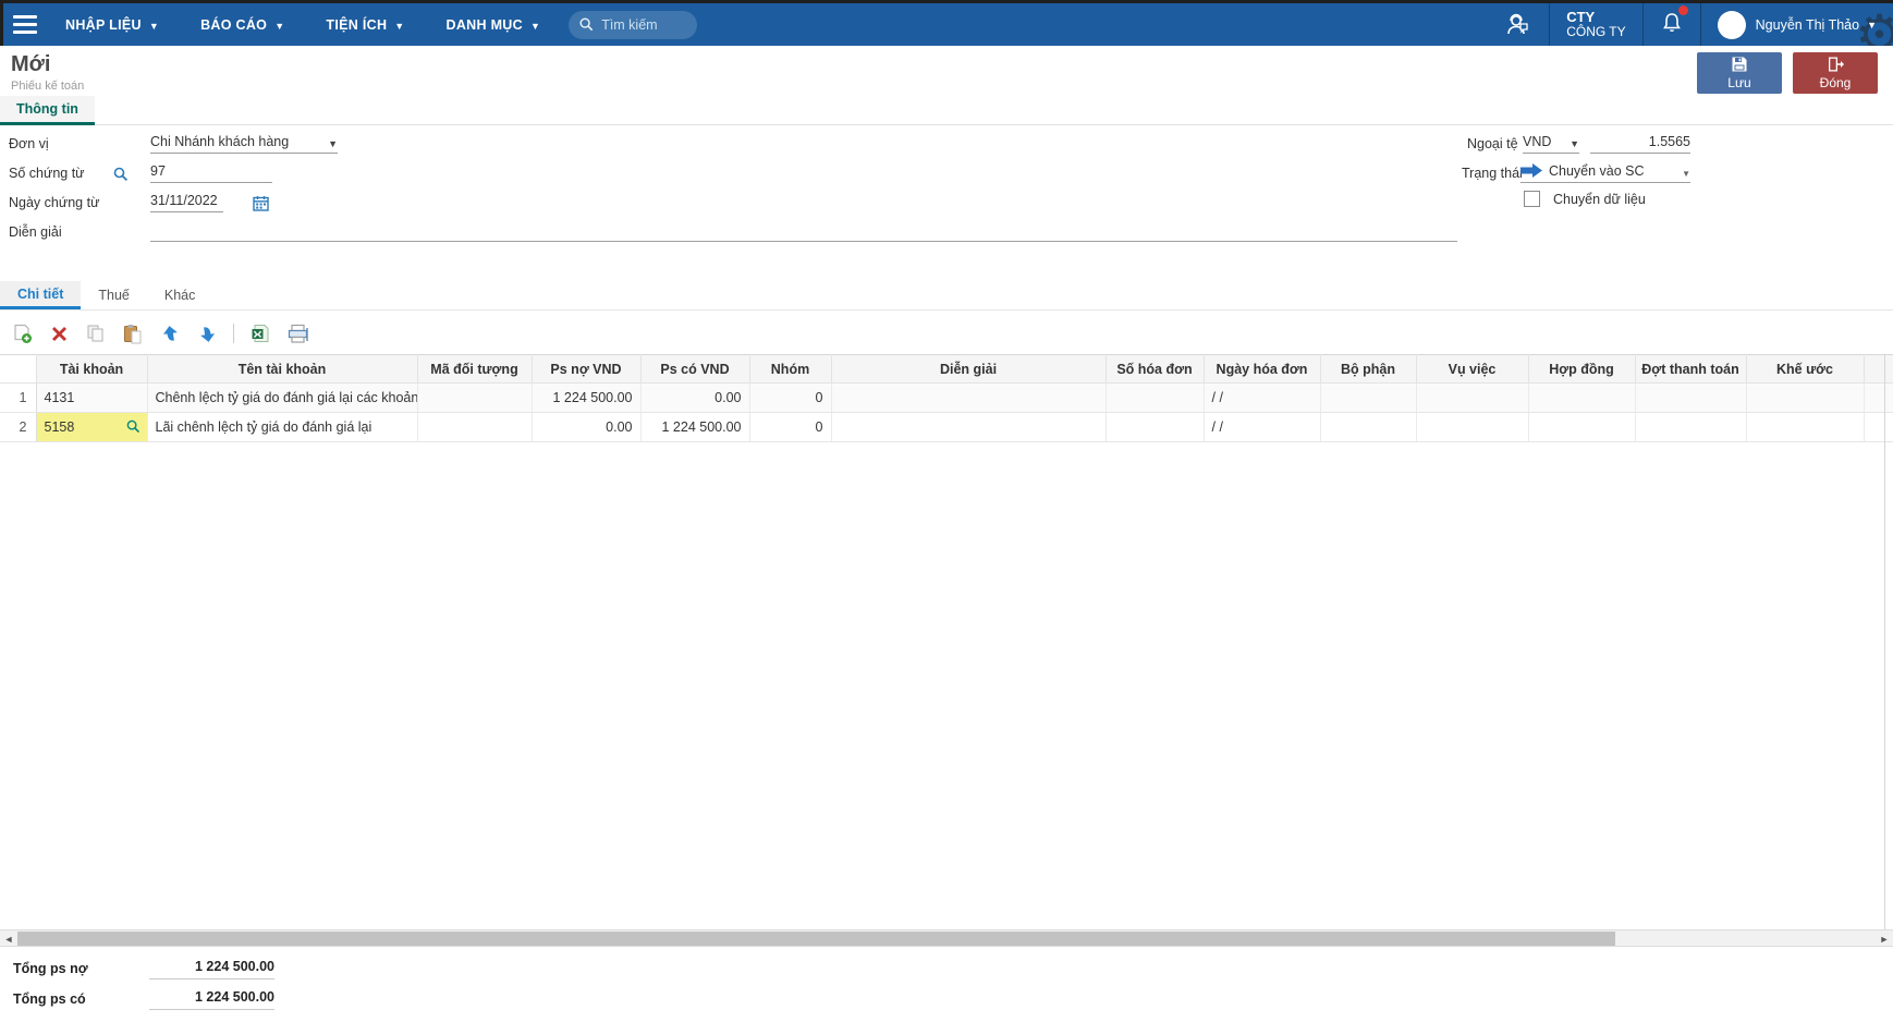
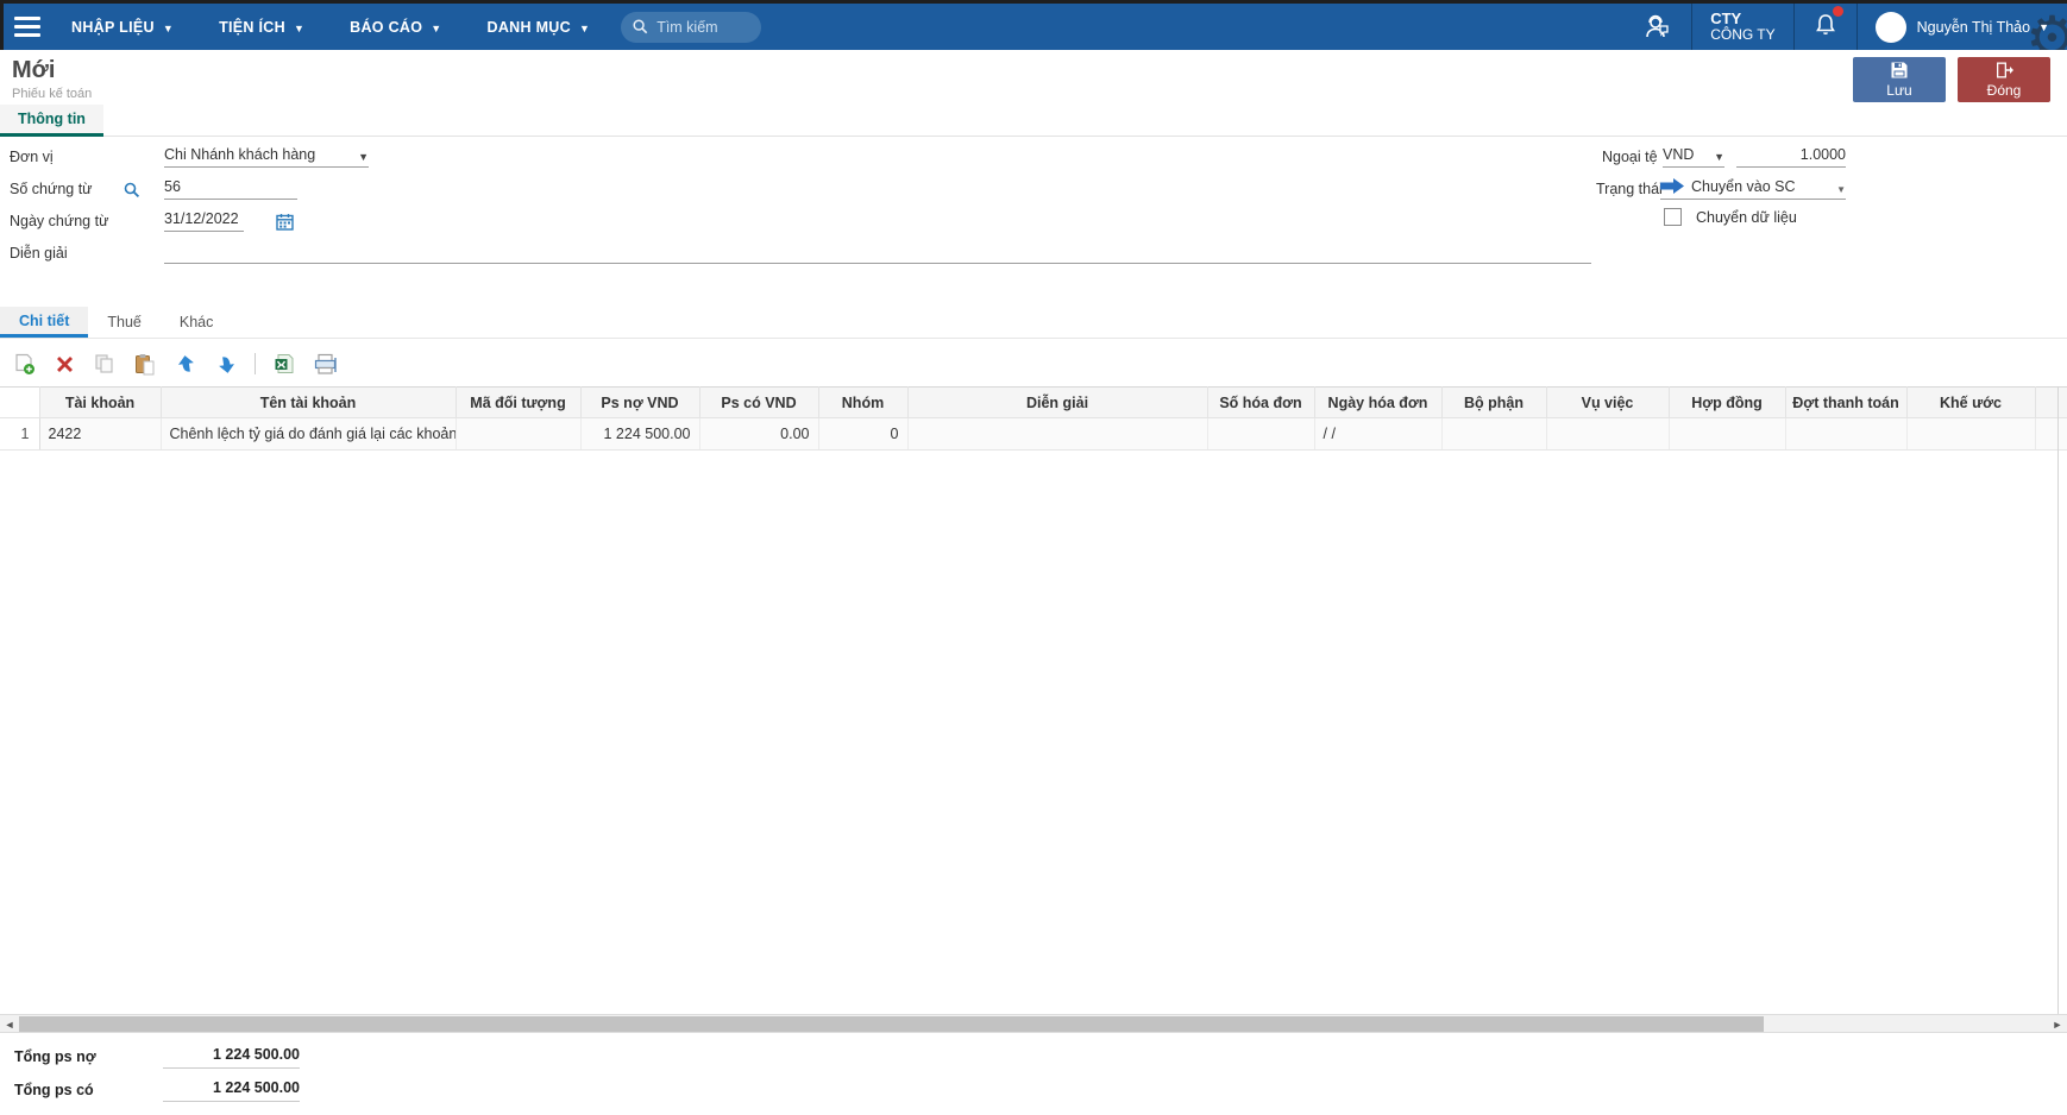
  NHẬP LIỆU
  ▼
- BÁO CÁO
+ TIỆN ÍCH
  ▼
- TIỆN ÍCH
+ BÁO CÁO
  ▼
  DANH MỤC
  ▼
  Tìm kiếm
  CTY
  CÔNG TY
  ⚙
  Nguyễn Thị Thảo
  ▼
  Mới
  Phiếu kế toán
  Lưu
  Đóng
  Thông tin
  Đơn vị
  Chi Nhánh khách hàng
  ▼
  Số chứng từ
- 97
+ 56
  Ngày chứng từ
- 31/11/2022
+ 31/12/2022
  Diễn giải
  Ngoại tệ
  VND
  ▼
- 1.5565
+ 1.0000
  Trạng thá
  Chuyển vào SC
  ▼
  Chuyển dữ liệu
  Chi tiết
  Thuế
  Khác
  	Tài khoản	Tên tài khoản	Mã đối tượng	Ps nợ VND	Ps có VND	Nhóm	Diễn giải	Số hóa đơn	Ngày hóa đơn	Bộ phận	Vụ việc	Hợp đồng	Đợt thanh toán	Khế ước
- 1	4131	Chênh lệch tỷ giá do đánh giá lại các khoản		1 224 500.00	0.00	0			/ /
+ 1	2422	Chênh lệch tỷ giá do đánh giá lại các khoản		1 224 500.00	0.00	0			/ /
- 2	5158	Lãi chênh lệch tỷ giá do đánh giá lại		0.00	1 224 500.00	0			/ /
  ◄
  ►
  Tổng ps nợ
  1 224 500.00
  Tổng ps có
  1 224 500.00
